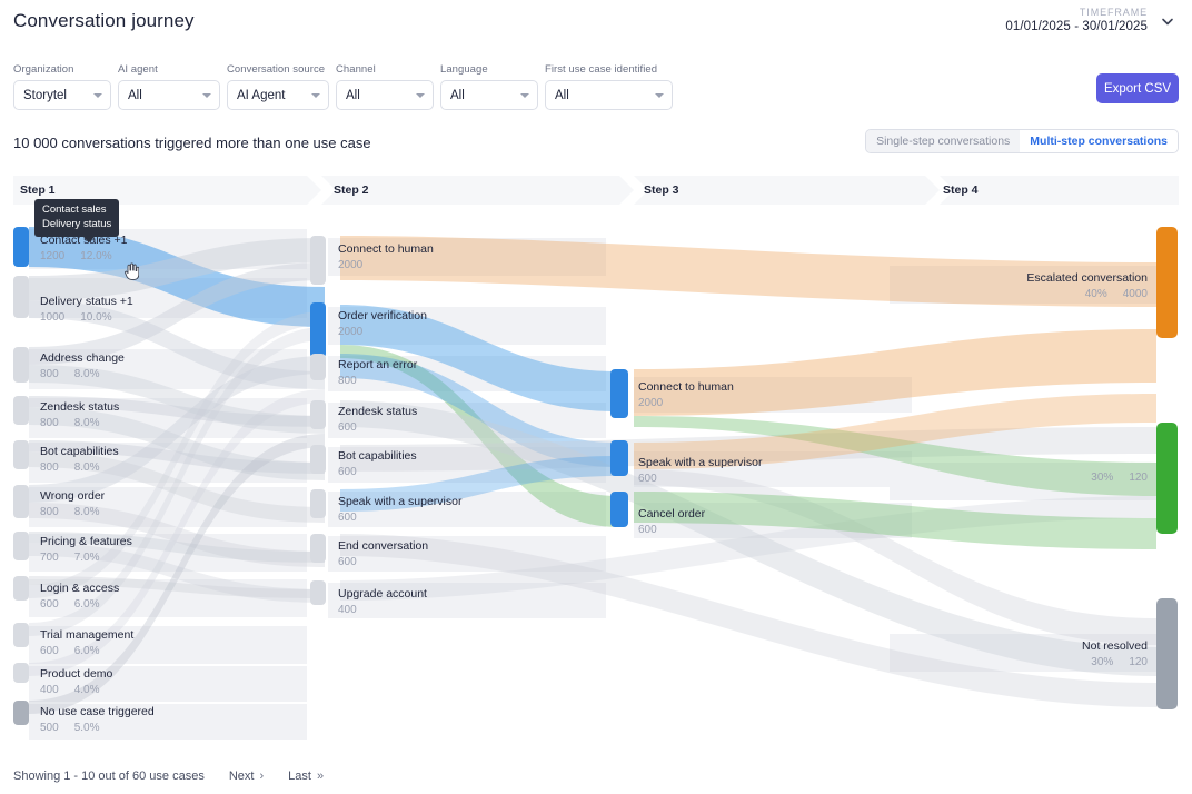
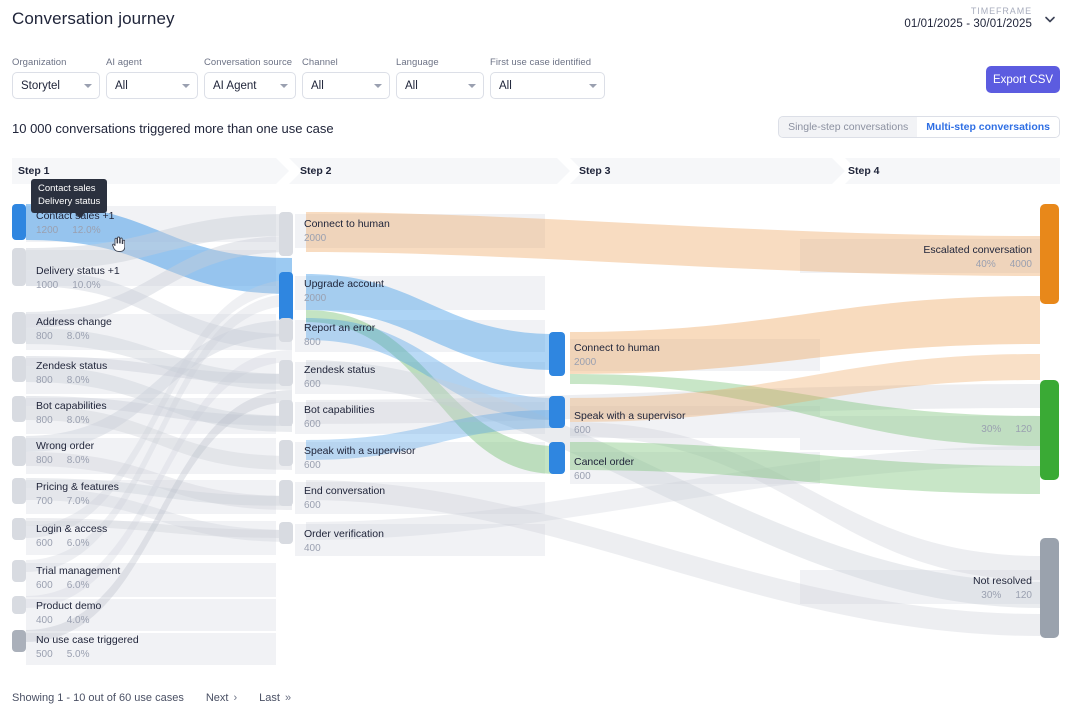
  Conversation journey
  TIMEFRAME
  01/01/2025 - 30/01/2025
  Organization
  Storytel
  AI agent
  All
  Conversation source
  AI Agent
  Channel
  All
  Language
  All
  First use case identified
  All
  Export CSV
  10 000 conversations triggered more than one use case
  Single-step conversations
  Multi-step conversations
  Step 1
  Step 2
  Step 3
  Step 4
  Contactles +1
  1200 12.0%
  Delivery status +1
  1000 10.0%
  Address change
  800 8.0%
  Zendesk status
  800 8.0%
  Bot capabilities
  800 8.0%
  Wrong order
  800 8.0%
  Pricing & features
  700 7.0%
  Login & access
  600 6.0%
  Trial management
  600 6.0%
  Product demo
  400 4.0%
  No use case triggered
  500 5.0%
  Connect to human
  2000
- Order verification
+ Upgrade account
  2000
  Report an error
  800
  Zendesk status
  600
  Bot capabilities
  600
  Speak with a supervisor
  600
  End conversation
  600
- Upgrade account
+ Order verification
  400
  Connect to human
  2000
  Speak with a supervisor
  600
  Cancel order
  600
  Escalated conversation
  40% 4000
  30% 120
  Not resolved
  30% 120
  Contact sales
  Delivery status
  Showing 1 - 10 out of 60 use cases
  Next
  ›
  Last
  »
